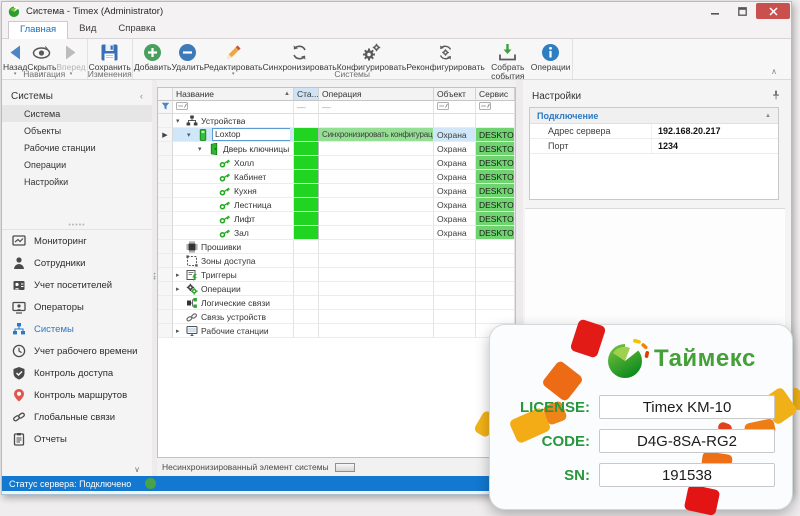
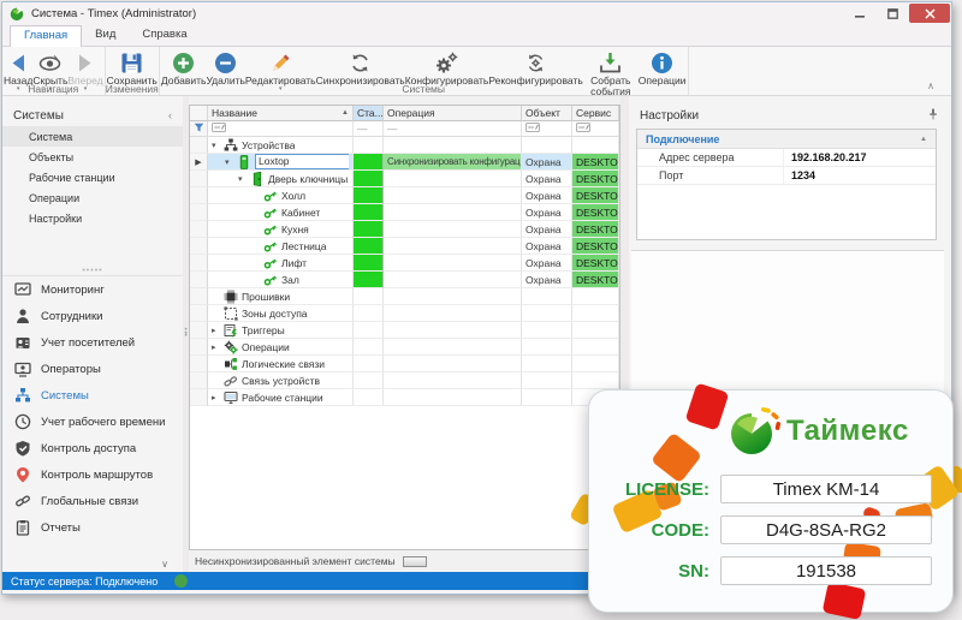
  Система - Timex (Administrator)
  Главная
  Вид
  Справка
  Назад
  Скрыть
  Вперед
  Навигация
  Сохранить
  Изменения
  Добавить
  Удалить
  Редактировать
  Синхронизировать
  Конфигурировать
  Реконфигурировать
  Собрать события
  Операции
  Системы
  ∧
  Системы
  ‹
  Система
  Объекты
  Рабочие станции
  Операции
  Настройки
  Мониторинг
  Сотрудники
  Учет посетителей
  Операторы
  Системы
  Учет рабочего времени
  Контроль доступа
  Контроль маршрутов
  Глобальные связи
  Отчеты
  ∨
  Название
  Ста...
  Операция
  Объект
  Сервис
  —
  —
  Устройства
  Loxtop
  Синхронизировать конфигурац
  Охрана
  Дверь ключницы
  Охрана
  Холл
  Охрана
  Кабинет
  Охрана
  Кухня
  Охрана
  Лестница
  Охрана
  Лифт
  Охрана
  Зал
  Охрана
  Прошивки
  Зоны доступа
  Триггеры
  Операции
  Логические связи
  Связь устройств
  Рабочие станции
  Несинхронизированный элемент системы
  Настройки
  Подключение
  Адрес сервера
  192.168.20.217
  Порт
  1234
  Статус сервера: Подключено
  Таймекс
  LICENSE:
- Timex KM-10
+ Timex KM-14
  CODE:
  D4G-8SA-RG2
  SN:
  191538
